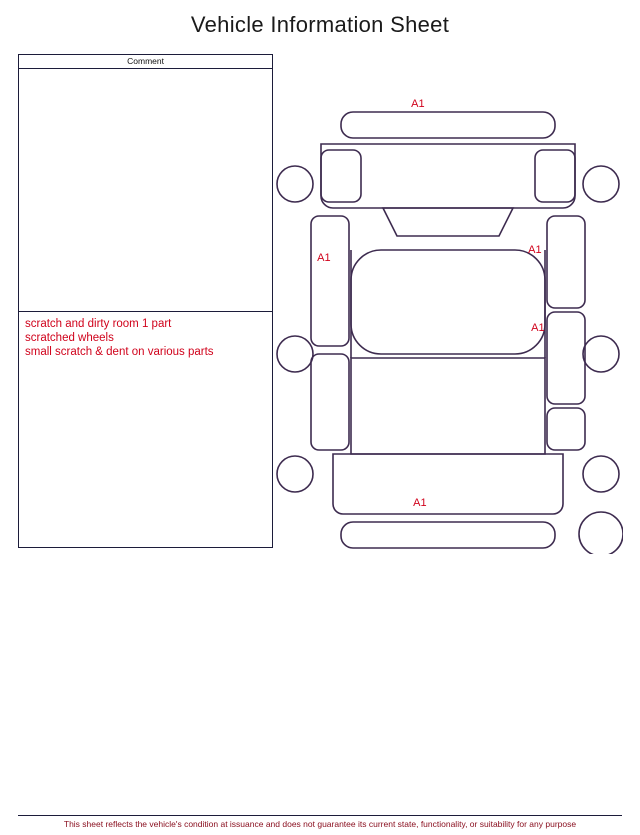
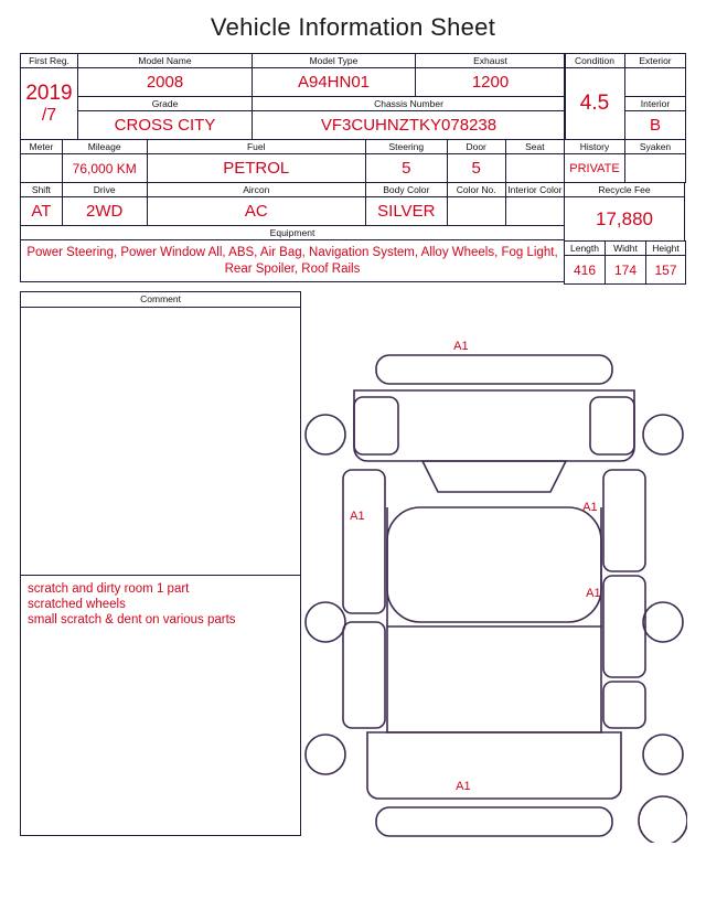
  Vehicle Information Sheet
+ First Reg.	Model Name	Model Type	Exhaust
+ 2019 /7	2008	A94HN01	1200
+ Grade	Chassis Number
+ CROSS CITY	VF3CUHNZTKY078238
+ Meter	Mileage	Fuel	Steering	Door	Seat
+ 	76,000 KM	PETROL	5	5
+ Shift	Drive	Aircon	Body Color	Color No.	Interior Color
+ AT	2WD	AC	SILVER
+ Equipment
+ Power Steering, Power Window All, ABS, Air Bag, Navigation System, Alloy Wheels, Fog Light, Rear Spoiler, Roof Rails
+ Condition	Exterior
+ 4.5
+ Interior
+ B
+ History	Syaken
+ PRIVATE
+ Recycle Fee
+ 17,880
+ Length	Widht	Height
+ 416	174	157
  Comment
  scratch and dirty room 1 part
  scratched wheels
  small scratch & dent on various parts
  A1
  A1
  A1
  A1
  A1
- This sheet reflects the vehicle's condition at issuance and does not guarantee its current state, functionality, or suitability for any purpose
